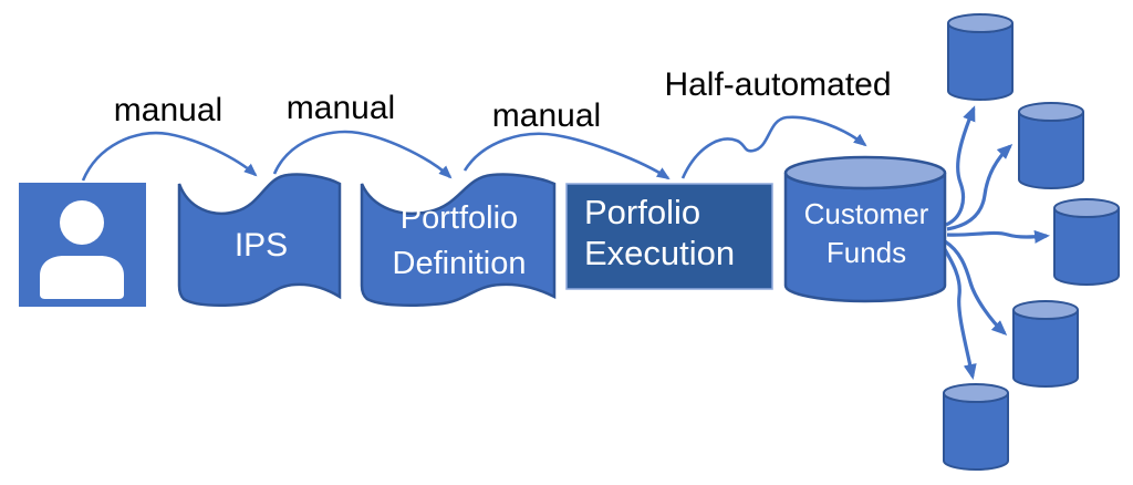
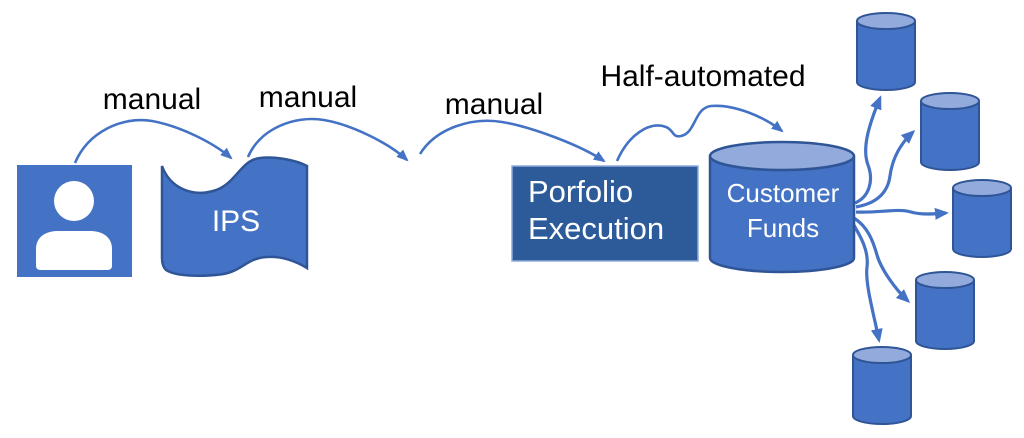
  manual
  manual
  manual
  Half-automated
  IPS
- Portfolio
- Definition
  Porfolio
  Execution
  Customer
  Funds
